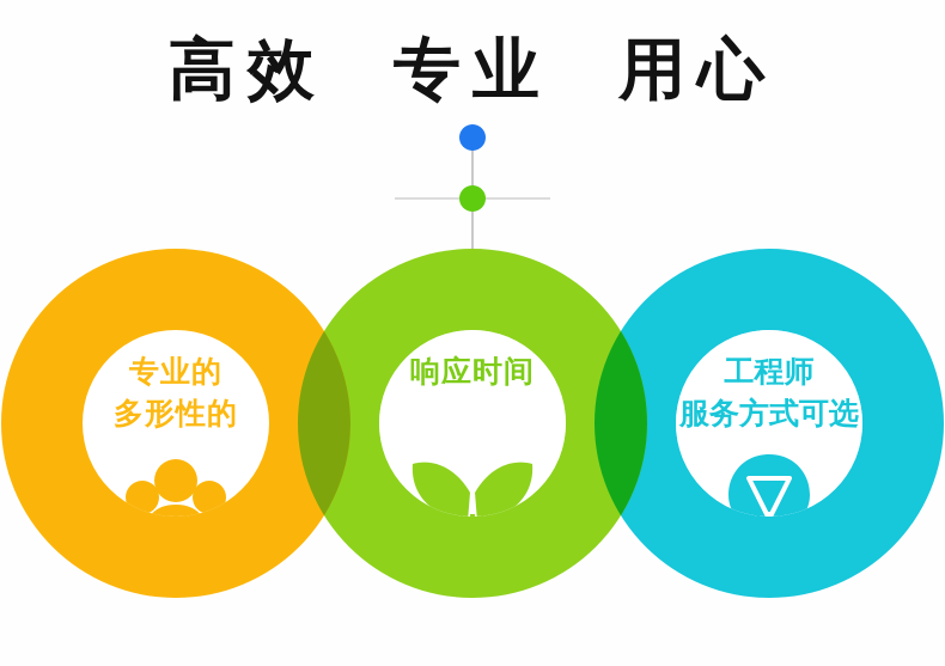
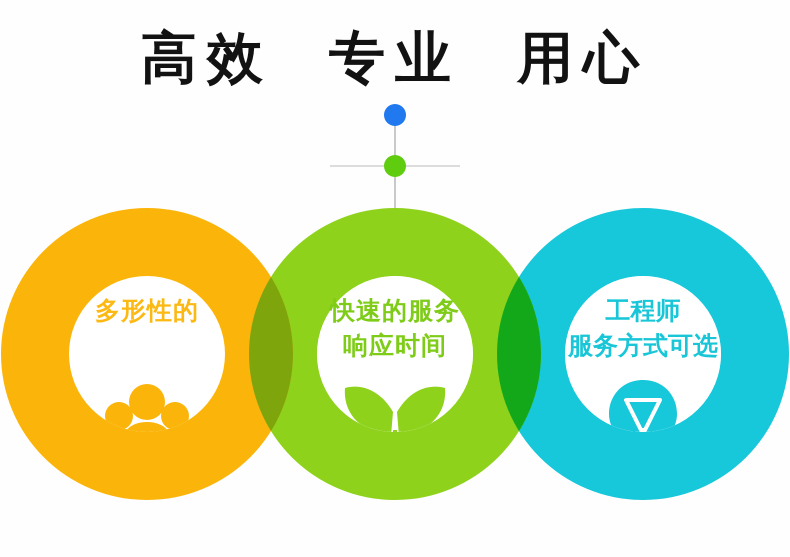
  高效 专业 用心
- 专业的
  多形性的
+ 快速的服务
  响应时间
  工程师
  服务方式可选
